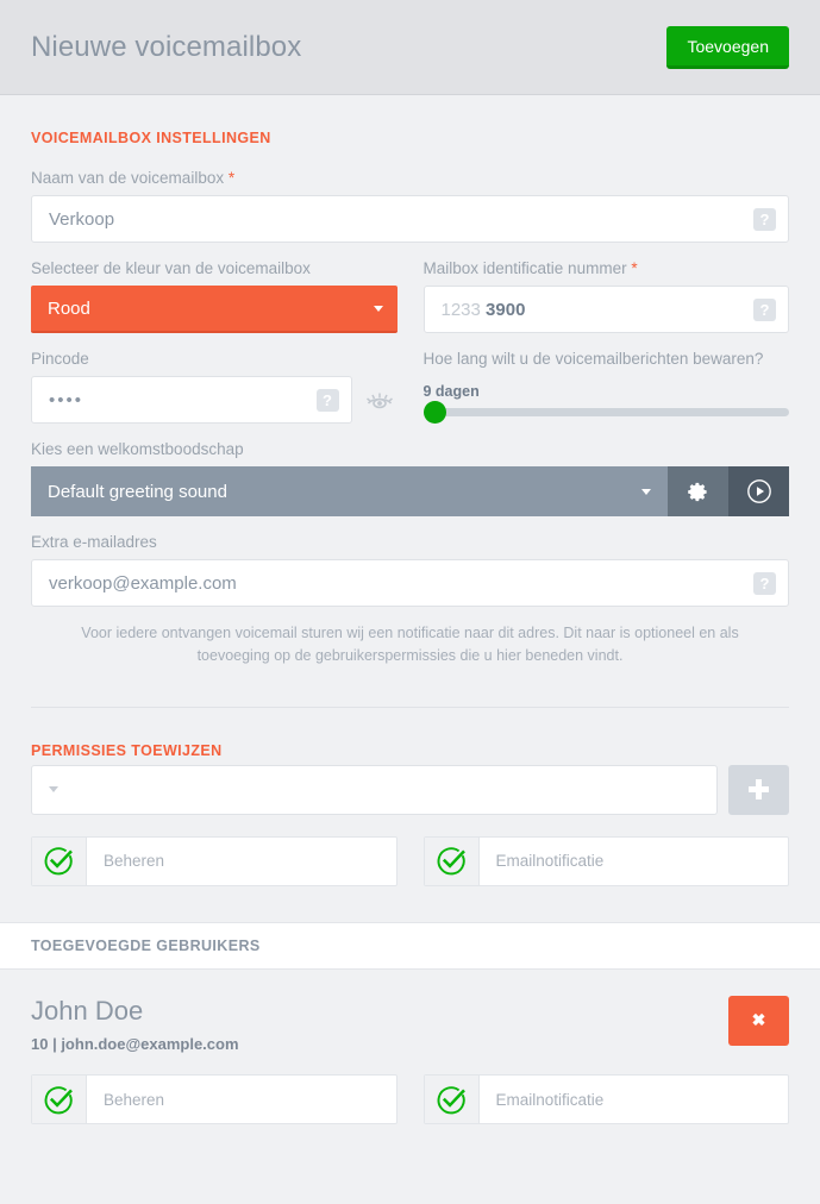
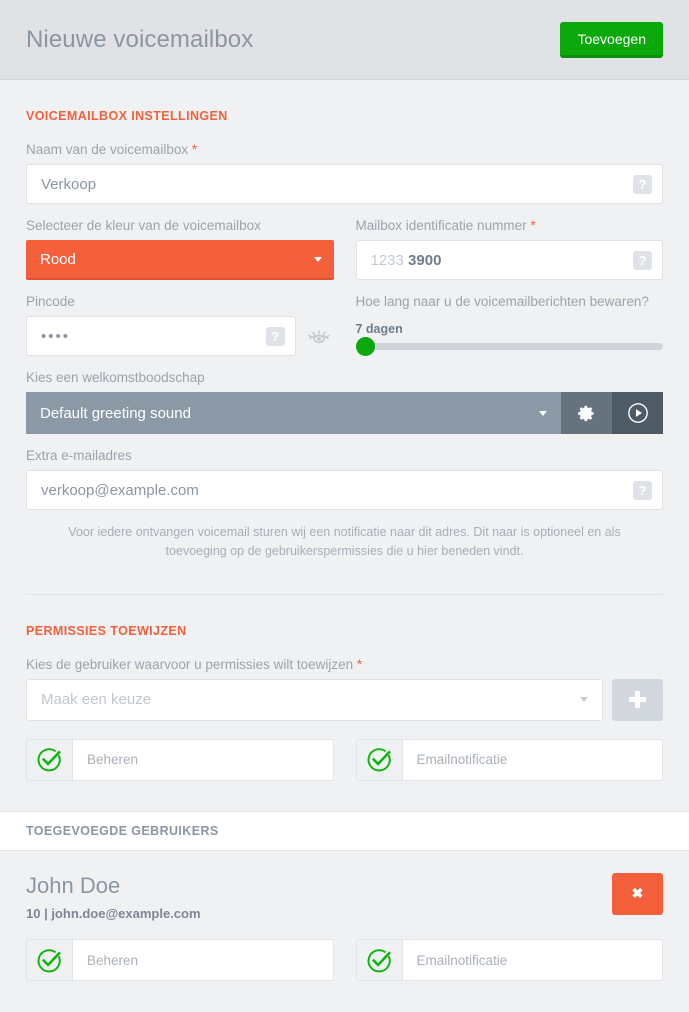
  Nieuwe voicemailbox
  Toevoegen
  VOICEMAILBOX INSTELLINGEN
  Naam van de voicemailbox *
  Verkoop
  ?
  Selecteer de kleur van de voicemailbox
  Rood
  Mailbox identificatie nummer *
  1233 3900
  ?
  Pincode
  ••••
  ?
- Hoe lang wilt u de voicemailberichten bewaren?
+ Hoe lang naar u de voicemailberichten bewaren?
- 9 dagen
+ 7 dagen
  Kies een welkomstboodschap
  Default greeting sound
  Extra e-mailadres
  verkoop@example.com
  ?
  Voor iedere ontvangen voicemail sturen wij een notificatie naar dit adres. Dit naar is optioneel en als toevoeging op de gebruikerspermissies die u hier beneden vindt.
  PERMISSIES TOEWIJZEN
+ Kies de gebruiker waarvoor u permissies wilt toewijzen *
+ Maak een keuze
  Beheren
  Emailnotificatie
  TOEGEVOEGDE GEBRUIKERS
  John Doe
  10 | john.doe@example.com
  ✖
  Beheren
  Emailnotificatie
